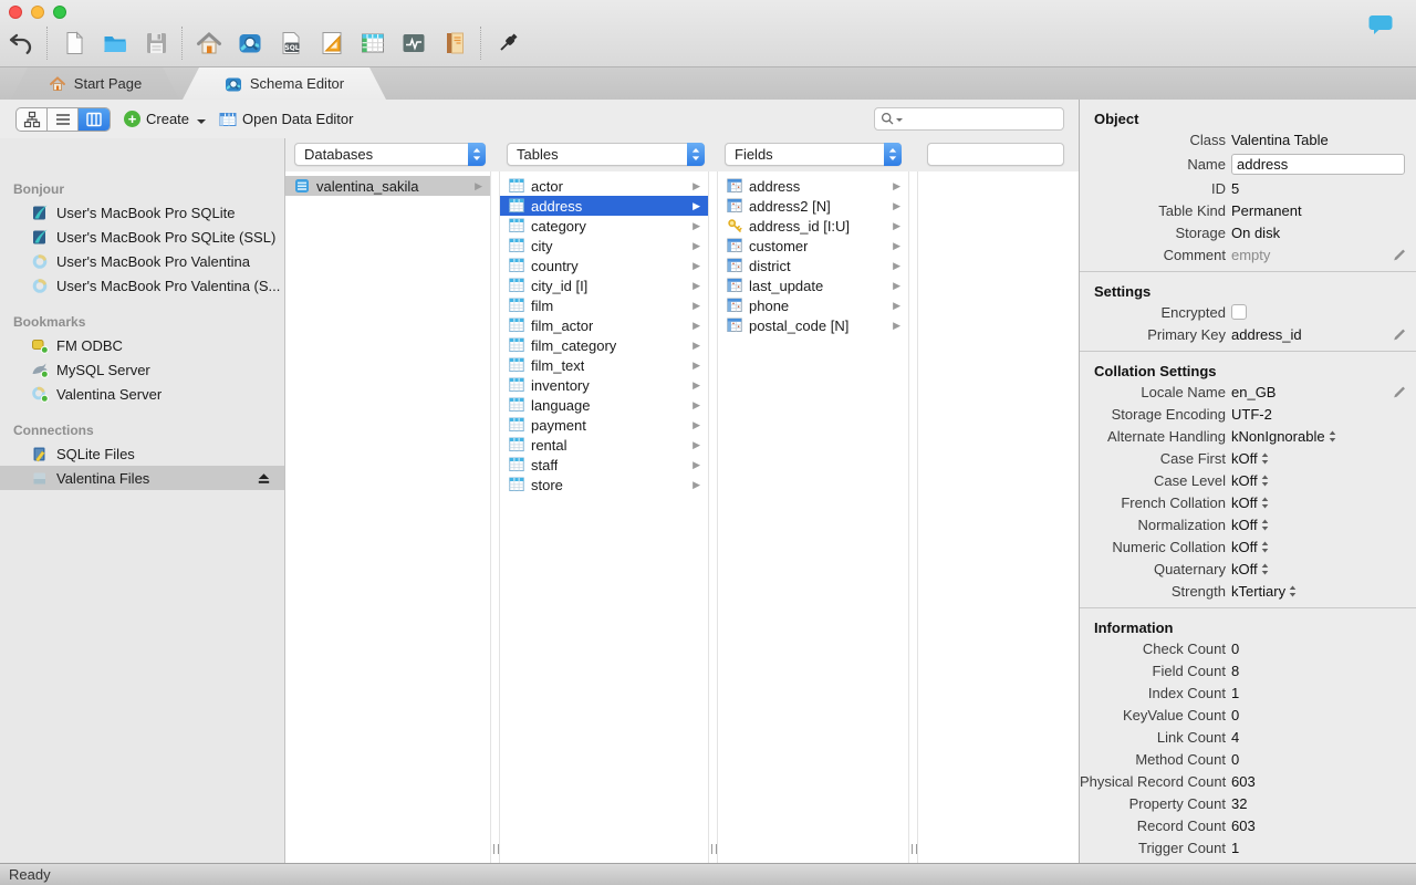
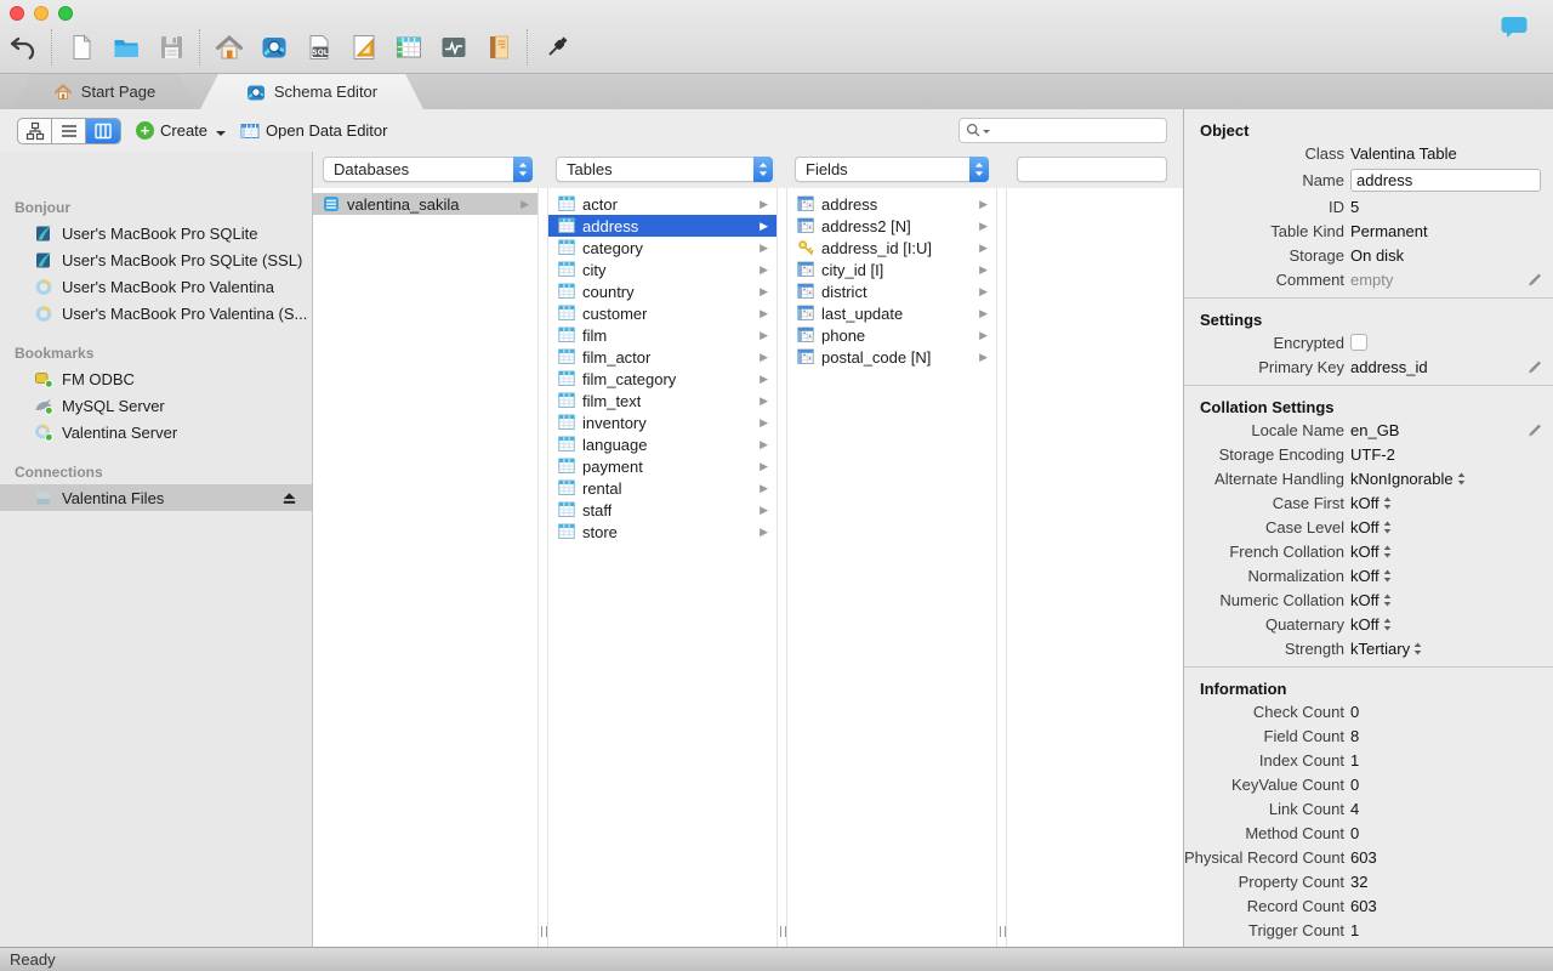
  Start Page
  Schema Editor
  +
  Create
  Open Data Editor
  Bonjour
  User's MacBook Pro SQLite
  User's MacBook Pro SQLite (SSL)
  User's MacBook Pro Valentina
  User's MacBook Pro Valentina (S...
  Bookmarks
  FM ODBC
  MySQL Server
  Valentina Server
  Connections
- SQLite Files
  Valentina Files
  Databases
  Tables
  Fields
  valentina_sakila
  ▶
  actor
  ▶
  address
  ▶
  category
  ▶
  city
  ▶
  country
  ▶
- city_id [I]
+ customer
  ▶
  film
  ▶
  film_actor
  ▶
  film_category
  ▶
  film_text
  ▶
  inventory
  ▶
  language
  ▶
  payment
  ▶
  rental
  ▶
  staff
  ▶
  store
  ▶
  address
  ▶
  address2 [N]
  ▶
  address_id [I:U]
  ▶
- customer
+ city_id [I]
  ▶
  district
  ▶
  last_update
  ▶
  phone
  ▶
  postal_code [N]
  ▶
  Object
  Class
  Valentina Table
  Name
  address
  ID
  5
  Table Kind
  Permanent
  Storage
  On disk
  Comment
  empty
  Settings
  Encrypted
  Primary Key
  address_id
  Collation Settings
  Locale Name
  en_GB
  Storage Encoding
  UTF-2
  Alternate Handling
  kNonIgnorable
  Case First
  kOff
  Case Level
  kOff
  French Collation
  kOff
  Normalization
  kOff
  Numeric Collation
  kOff
  Quaternary
  kOff
  Strength
  kTertiary
  Information
  Check Count
  0
  Field Count
  8
  Index Count
  1
  KeyValue Count
  0
  Link Count
  4
  Method Count
  0
  Physical Record Count
  603
  Property Count
  32
  Record Count
  603
  Trigger Count
  1
  Ready
